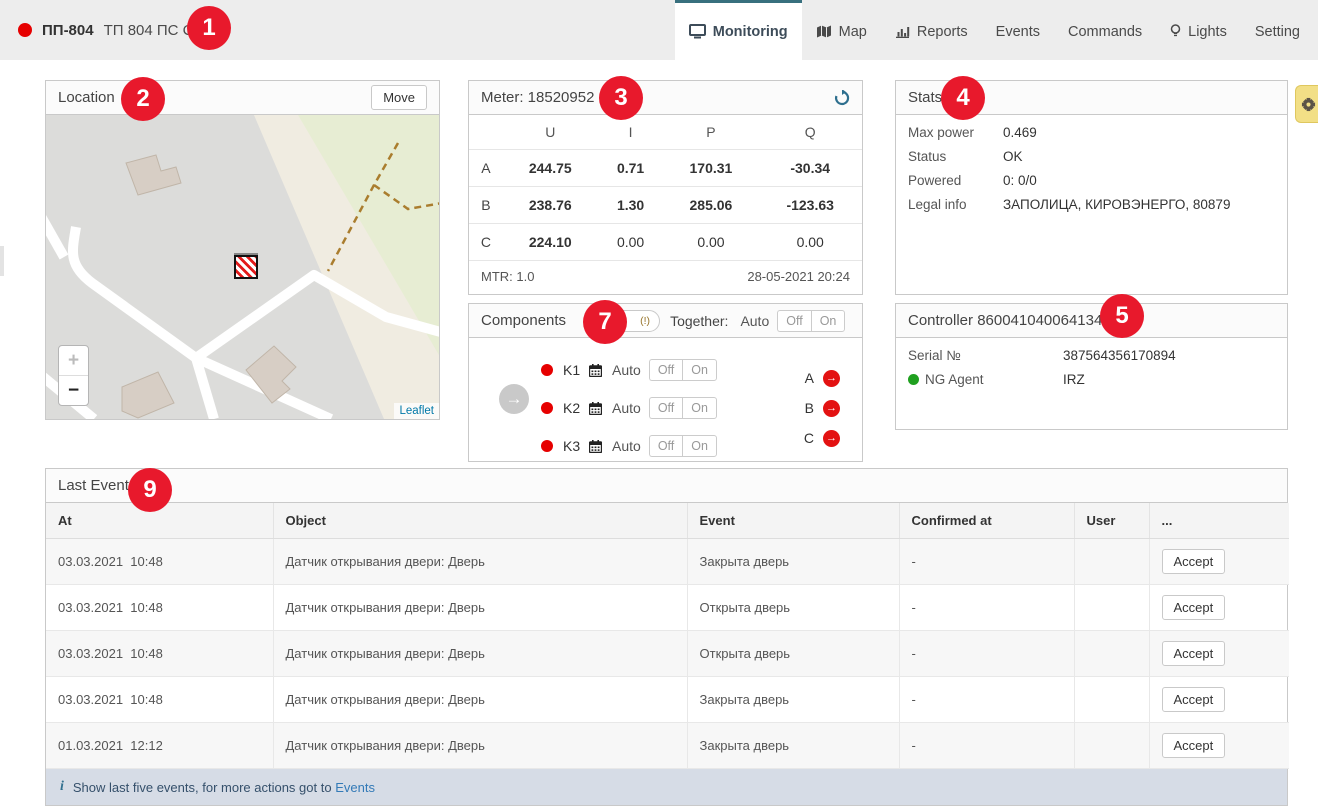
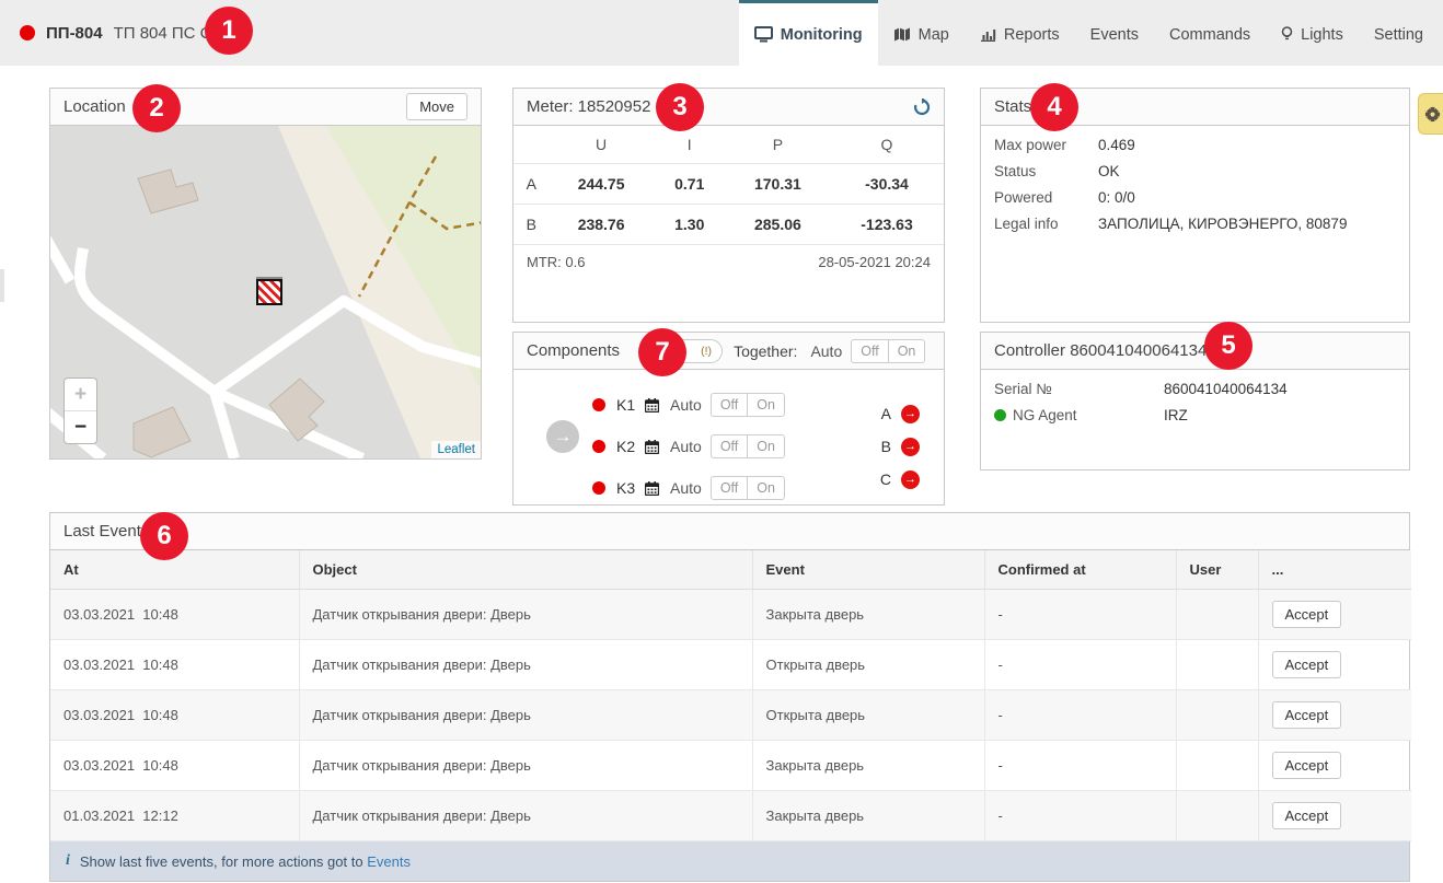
  ПП-804
  ТП 804 ПС
  Monitoring
  Map
  Reports
  Events
  Commands
  Lights
  Setting
  Location
  Move
  +
  −
  Leaflet
  Meter: 18520952
  	U	I	P	Q
  A	244.75	0.71	170.31	-30.34
  B	238.76	1.30	285.06	-123.63
- C	224.10	0.00	0.00	0.00
- MTR: 1.0
+ MTR: 0.6
  28-05-2021 20:24
  Stats
  Max power
  0.469
  Status
  OK
  Powered
  0: 0/0
  Legal info
  ЗАПОЛИЦА, КИРОВЭНЕРГО, 80879
  Components
  (!)
  Together:
  Auto
  Off
  On
  →
  K1
  Auto
  Off
  On
  A
  →
  K2
  Auto
  Off
  On
  B
  →
  K3
  Auto
  Off
  On
  C
  →
  Controller 860041040064134
  Serial №
- 387564356170894
+ 860041040064134
  NG Agent
  IRZ
  Last Event
  At	Object	Event	Confirmed at	User	...
  03.03.2021 10:48	Датчик открывания двери: Дверь	Закрыта дверь	-		Accept
  03.03.2021 10:48	Датчик открывания двери: Дверь	Открыта дверь	-		Accept
  03.03.2021 10:48	Датчик открывания двери: Дверь	Открыта дверь	-		Accept
  03.03.2021 10:48	Датчик открывания двери: Дверь	Закрыта дверь	-		Accept
  01.03.2021 12:12	Датчик открывания двери: Дверь	Закрыта дверь	-		Accept
  i
  Show last five events, for more actions got to Events
  1
  2
  3
  4
  5
- 9
+ 6
  7
